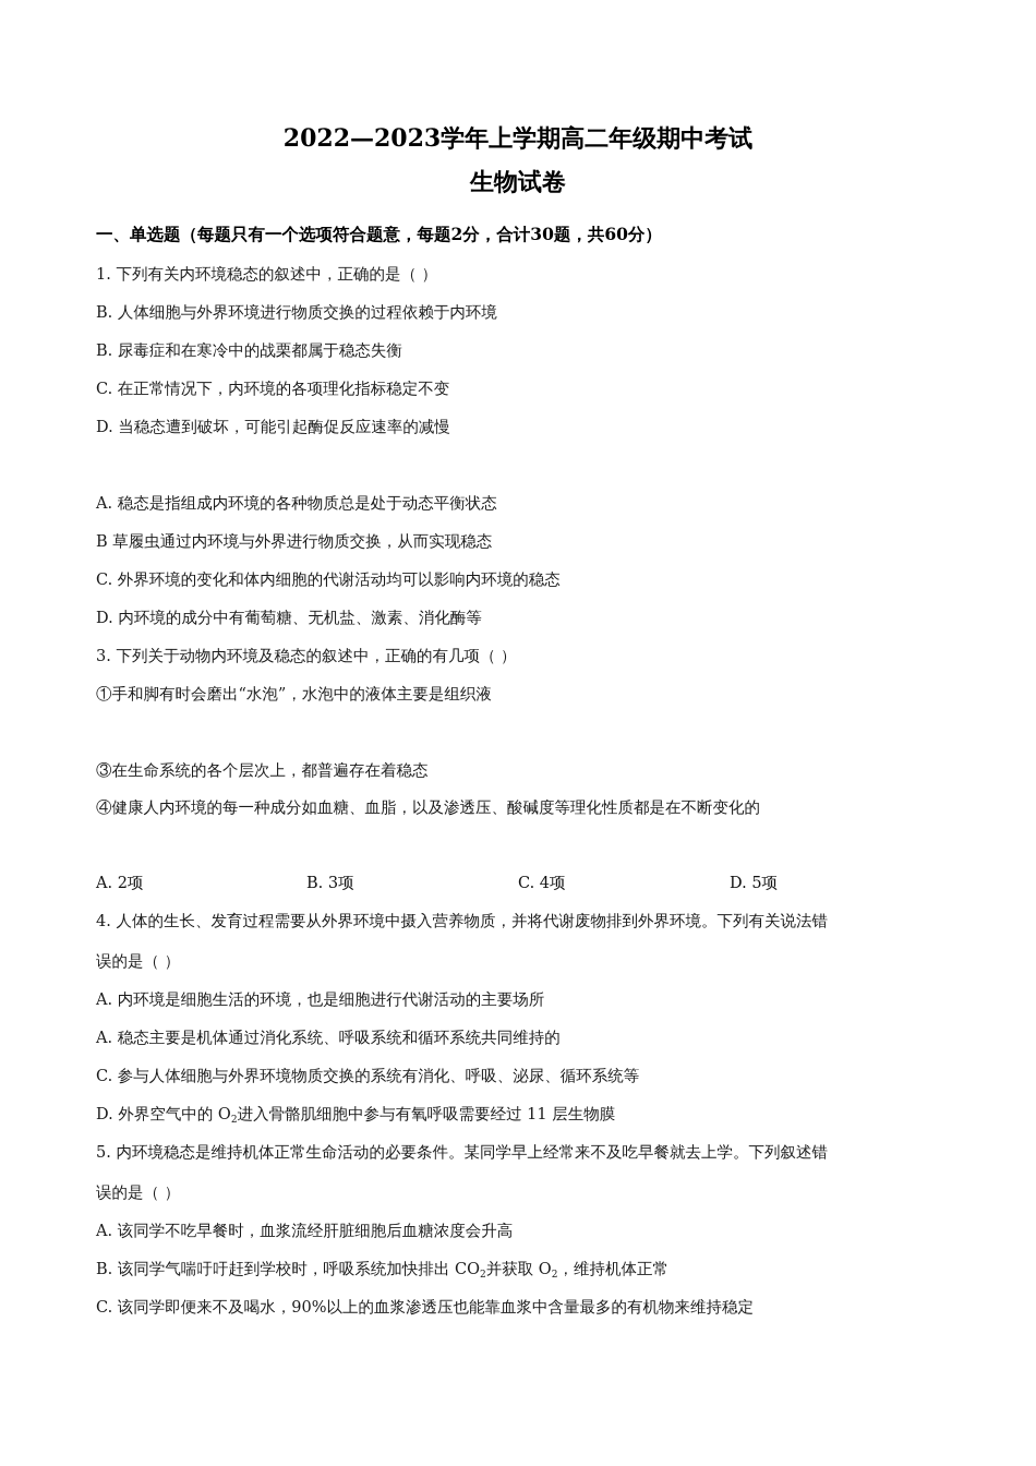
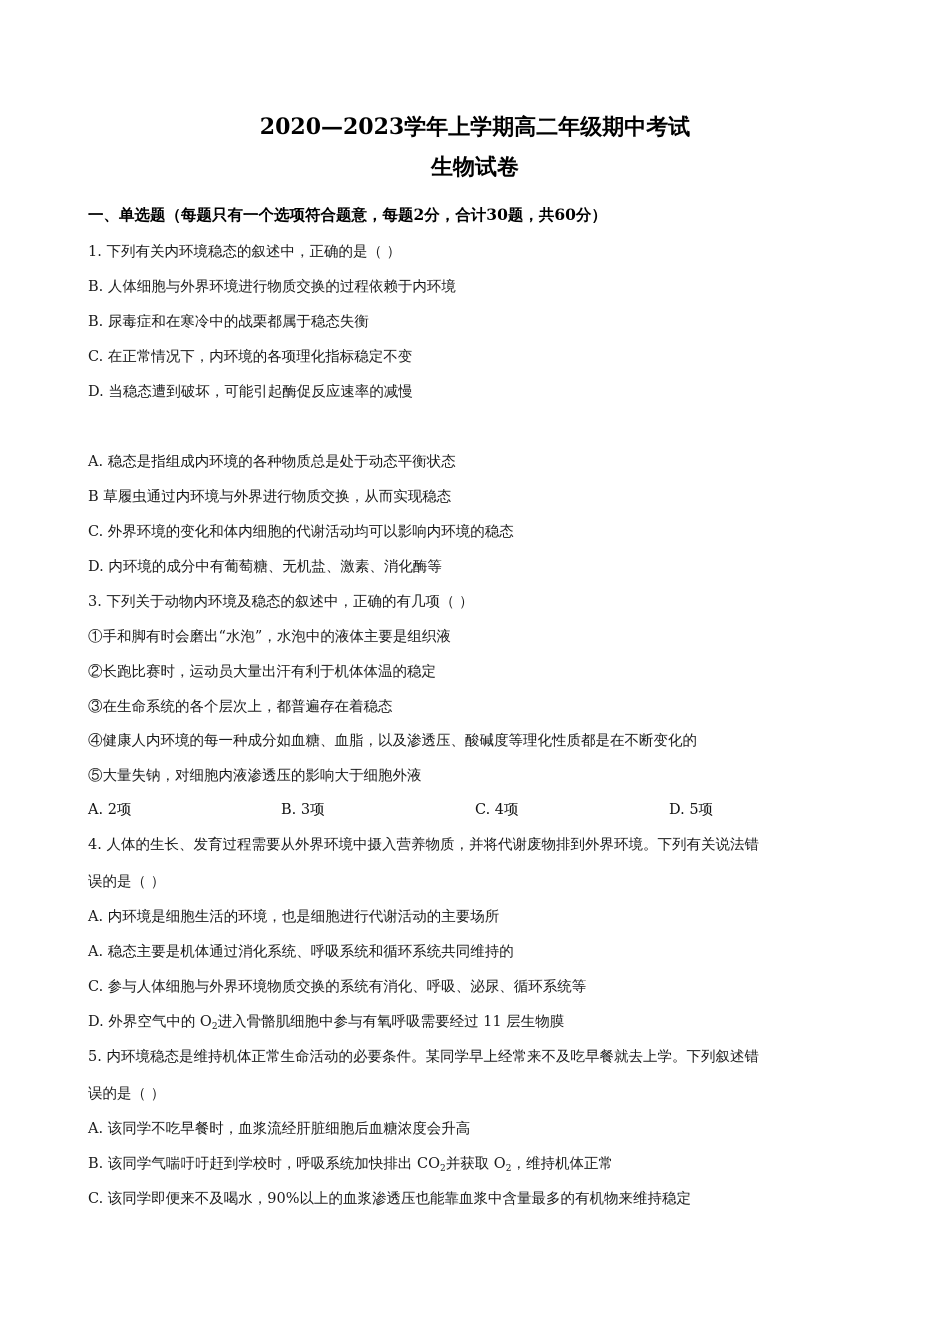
- 2022—2023学年上学期高二年级期中考试
+ 2020—2023学年上学期高二年级期中考试
  生物试卷
  一、单选题（每题只有一个选项符合题意，每题2分，合计30题，共60分）
  1. 下列有关内环境稳态的叙述中，正确的是（ ）
  B. 人体细胞与外界环境进行物质交换的过程依赖于内环境
  B. 尿毒症和在寒冷中的战栗都属于稳态失衡
  C. 在正常情况下，内环境的各项理化指标稳定不变
  D. 当稳态遭到破坏，可能引起酶促反应速率的减慢
  A. 稳态是指组成内环境的各种物质总是处于动态平衡状态
  B 草履虫通过内环境与外界进行物质交换，从而实现稳态
  C. 外界环境的变化和体内细胞的代谢活动均可以影响内环境的稳态
  D. 内环境的成分中有葡萄糖、无机盐、激素、消化酶等
  3. 下列关于动物内环境及稳态的叙述中，正确的有几项（ ）
  ①手和脚有时会磨出“水泡”，水泡中的液体主要是组织液
+ ②长跑比赛时，运动员大量出汗有利于机体体温的稳定
  ③在生命系统的各个层次上，都普遍存在着稳态
  ④健康人内环境的每一种成分如血糖、血脂，以及渗透压、酸碱度等理化性质都是在不断变化的
+ ⑤大量失钠，对细胞内液渗透压的影响大于细胞外液
  A. 2项
  B. 3项
  C. 4项
  D. 5项
  4. 人体的生长、发育过程需要从外界环境中摄入营养物质，并将代谢废物排到外界环境。下列有关说法错
  误的是（ ）
  A. 内环境是细胞生活的环境，也是细胞进行代谢活动的主要场所
  A. 稳态主要是机体通过消化系统、呼吸系统和循环系统共同维持的
  C. 参与人体细胞与外界环境物质交换的系统有消化、呼吸、泌尿、循环系统等
  D. 外界空气中的 O2进入骨骼肌细胞中参与有氧呼吸需要经过 11 层生物膜
  5. 内环境稳态是维持机体正常生命活动的必要条件。某同学早上经常来不及吃早餐就去上学。下列叙述错
  误的是（ ）
  A. 该同学不吃早餐时，血浆流经肝脏细胞后血糖浓度会升高
  B. 该同学气喘吁吁赶到学校时，呼吸系统加快排出 CO2并获取 O2，维持机体正常
  C. 该同学即便来不及喝水，90%以上的血浆渗透压也能靠血浆中含量最多的有机物来维持稳定
